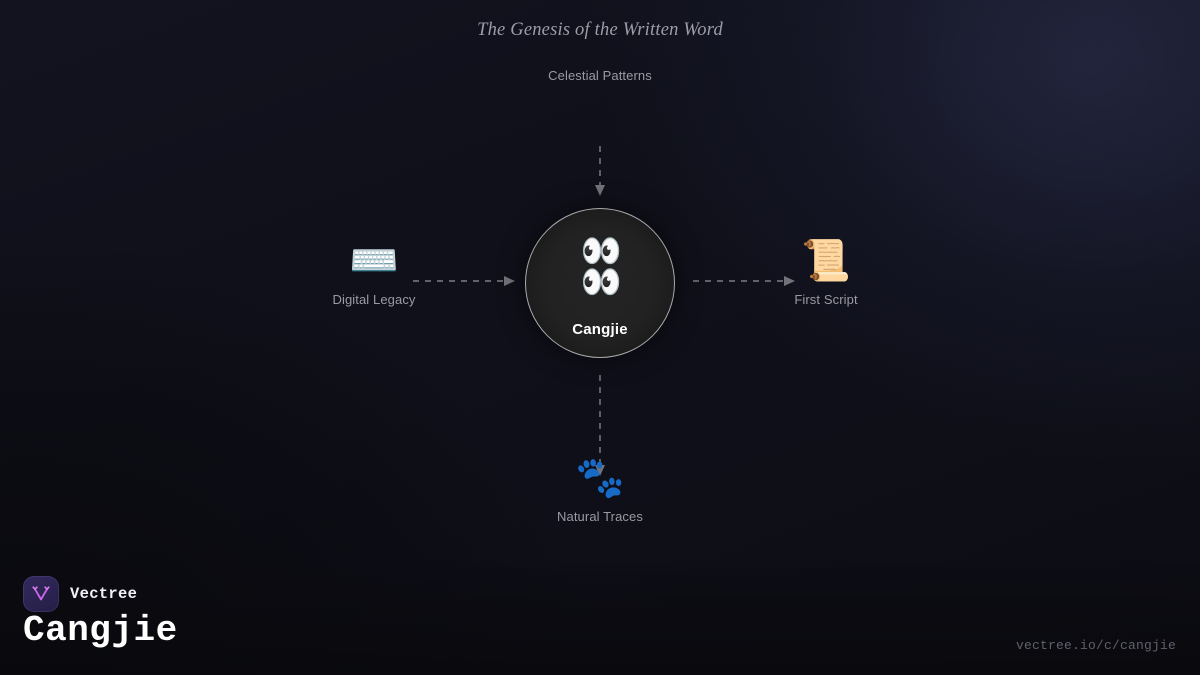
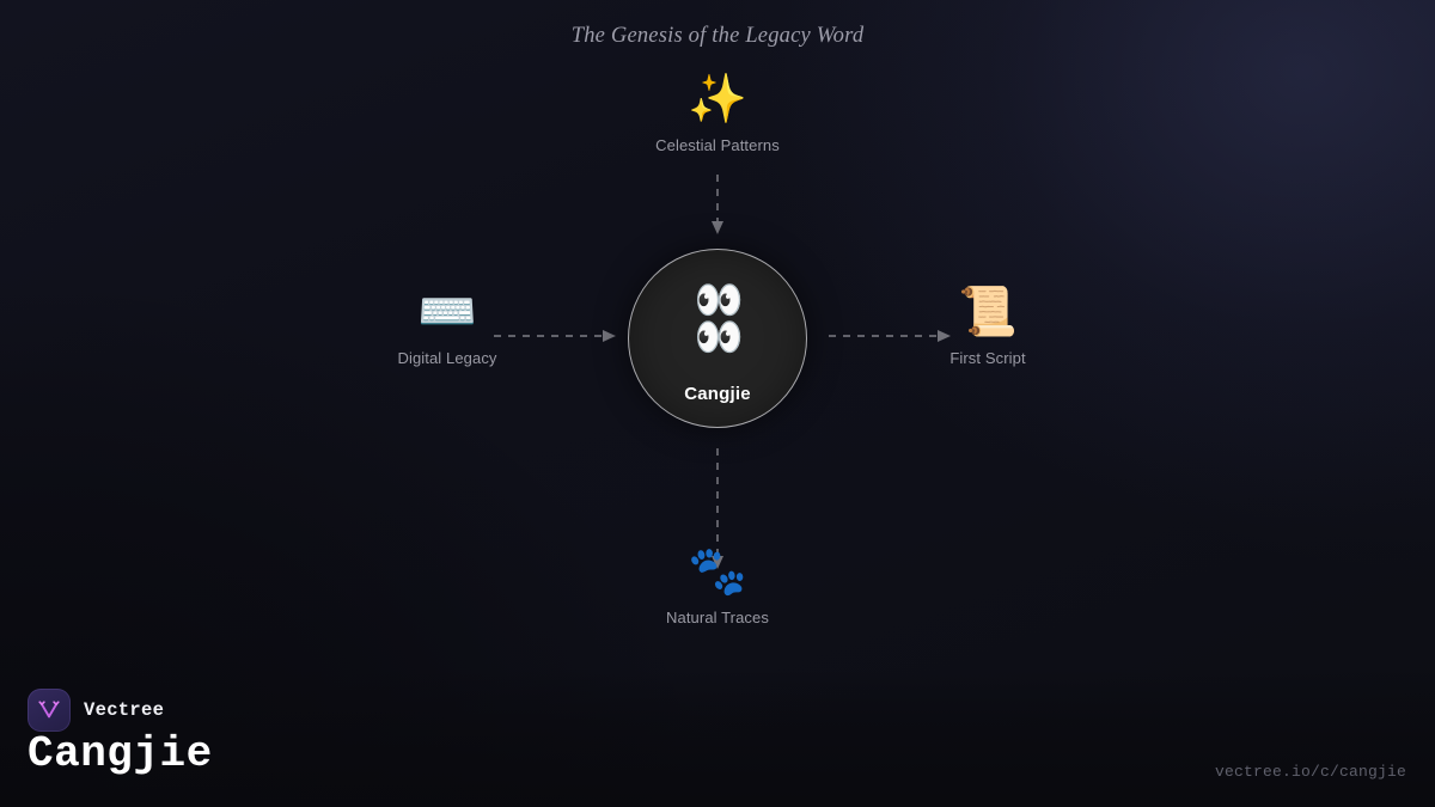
- The Genesis of the Written Word
+ The Genesis of the Legacy Word
  👀
  👀
  Cangjie
+ ✨
  Celestial Patterns
  ⌨️
  Digital Legacy
  📜
  First Script
  🐾
  Natural Traces
  Vectree
  Cangjie
  vectree.io/c/cangjie
